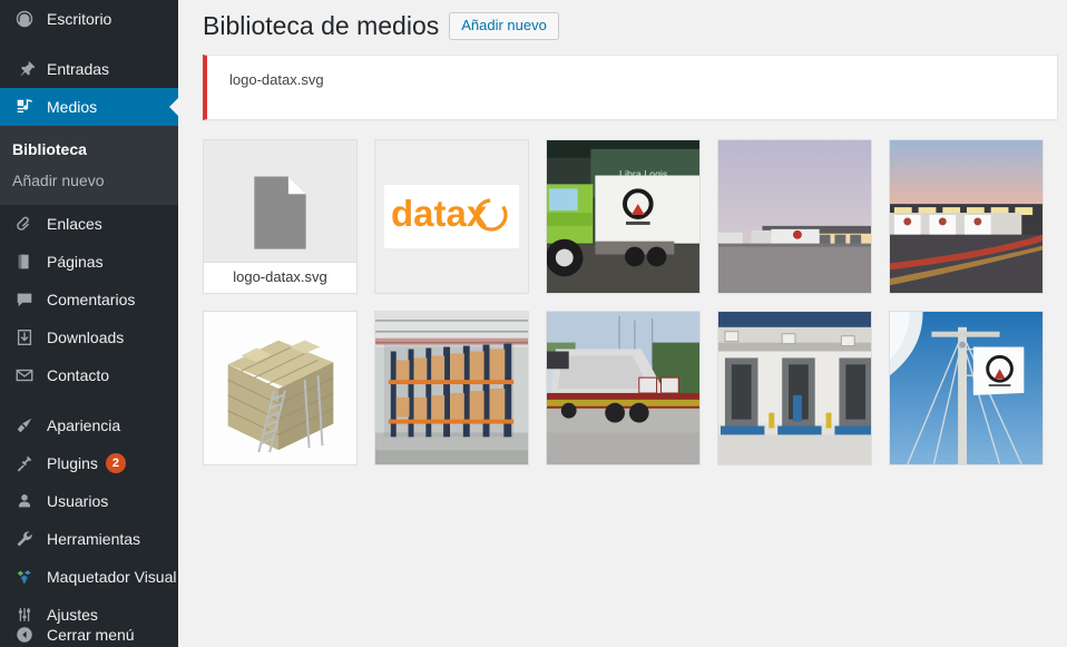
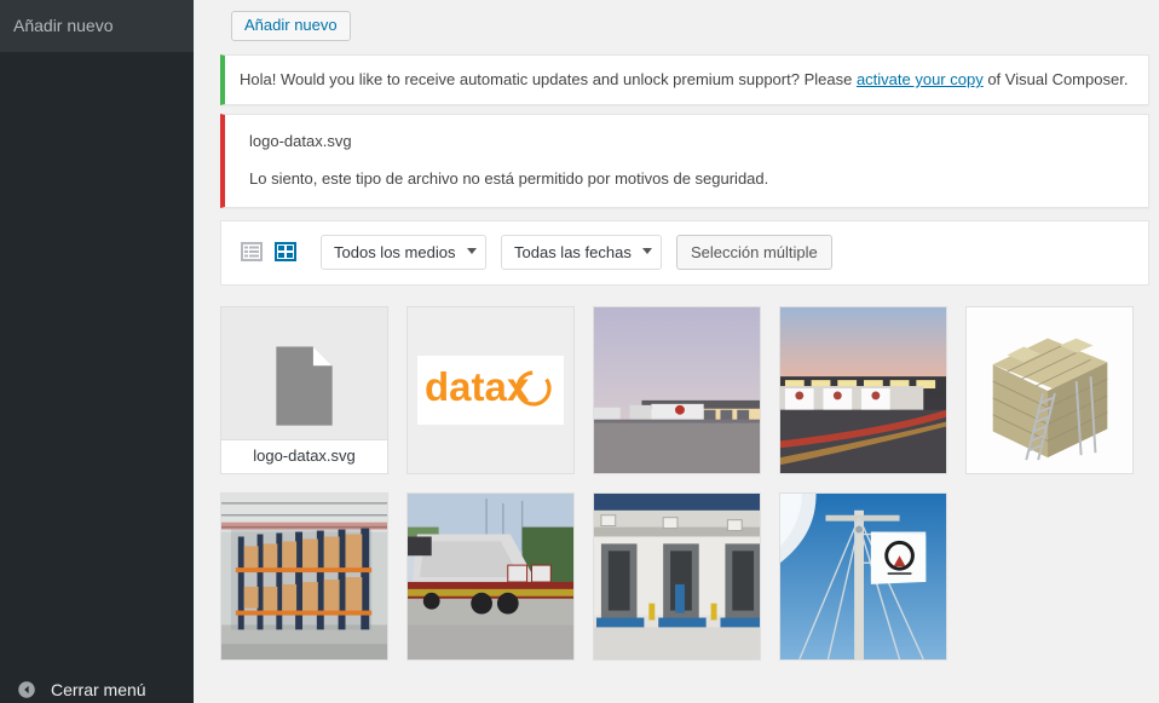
- Escritorio
- Entradas
- Medios
- Biblioteca
  Añadir nuevo
- Enlaces
- Páginas
- Comentarios
- Downloads
- Contacto
- Apariencia
- Plugins
- 2
- Usuarios
- Herramientas
- Maquetador Visual
- Ajustes
  Cerrar menú
- Biblioteca de medios
  Añadir nuevo
+ Hola! Would you like to receive automatic updates and unlock premium support? Please activate your copy of Visual Composer.
  logo-datax.svg
+ Lo siento, este tipo de archivo no está permitido por motivos de seguridad.
+ Todos los medios
+ Todas las fechas
+ Selección múltiple
  logo-datax.svg
  data
- Libra Logis
